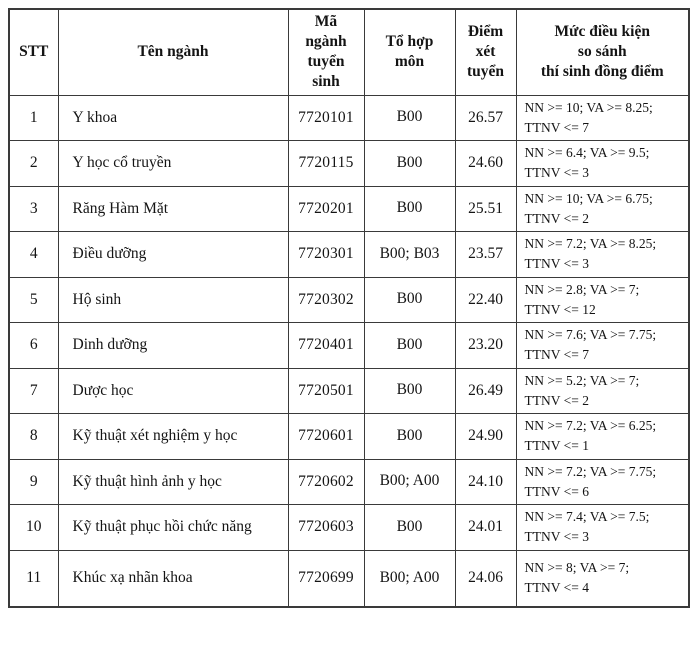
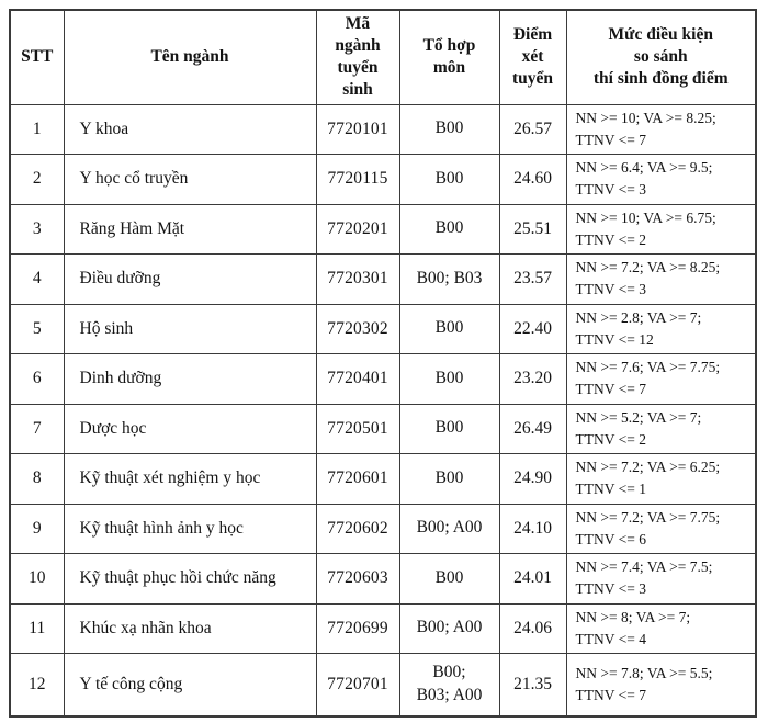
  STT	Tên ngành	Mã ngành tuyển sinh	Tổ hợp môn	Điểm xét tuyển	Mức điều kiện so sánh thí sinh đồng điểm
  1	Y khoa	7720101	B00	26.57	NN >= 10; VA >= 8.25; TTNV <= 7
  2	Y học cổ truyền	7720115	B00	24.60	NN >= 6.4; VA >= 9.5; TTNV <= 3
  3	Răng Hàm Mặt	7720201	B00	25.51	NN >= 10; VA >= 6.75; TTNV <= 2
  4	Điều dưỡng	7720301	B00; B03	23.57	NN >= 7.2; VA >= 8.25; TTNV <= 3
  5	Hộ sinh	7720302	B00	22.40	NN >= 2.8; VA >= 7; TTNV <= 12
  6	Dinh dưỡng	7720401	B00	23.20	NN >= 7.6; VA >= 7.75; TTNV <= 7
  7	Dược học	7720501	B00	26.49	NN >= 5.2; VA >= 7; TTNV <= 2
  8	Kỹ thuật xét nghiệm y học	7720601	B00	24.90	NN >= 7.2; VA >= 6.25; TTNV <= 1
  9	Kỹ thuật hình ảnh y học	7720602	B00; A00	24.10	NN >= 7.2; VA >= 7.75; TTNV <= 6
  10	Kỹ thuật phục hồi chức năng	7720603	B00	24.01	NN >= 7.4; VA >= 7.5; TTNV <= 3
  11	Khúc xạ nhãn khoa	7720699	B00; A00	24.06	NN >= 8; VA >= 7; TTNV <= 4
+ 12	Y tế công cộng	7720701	B00; B03; A00	21.35	NN >= 7.8; VA >= 5.5; TTNV <= 7
